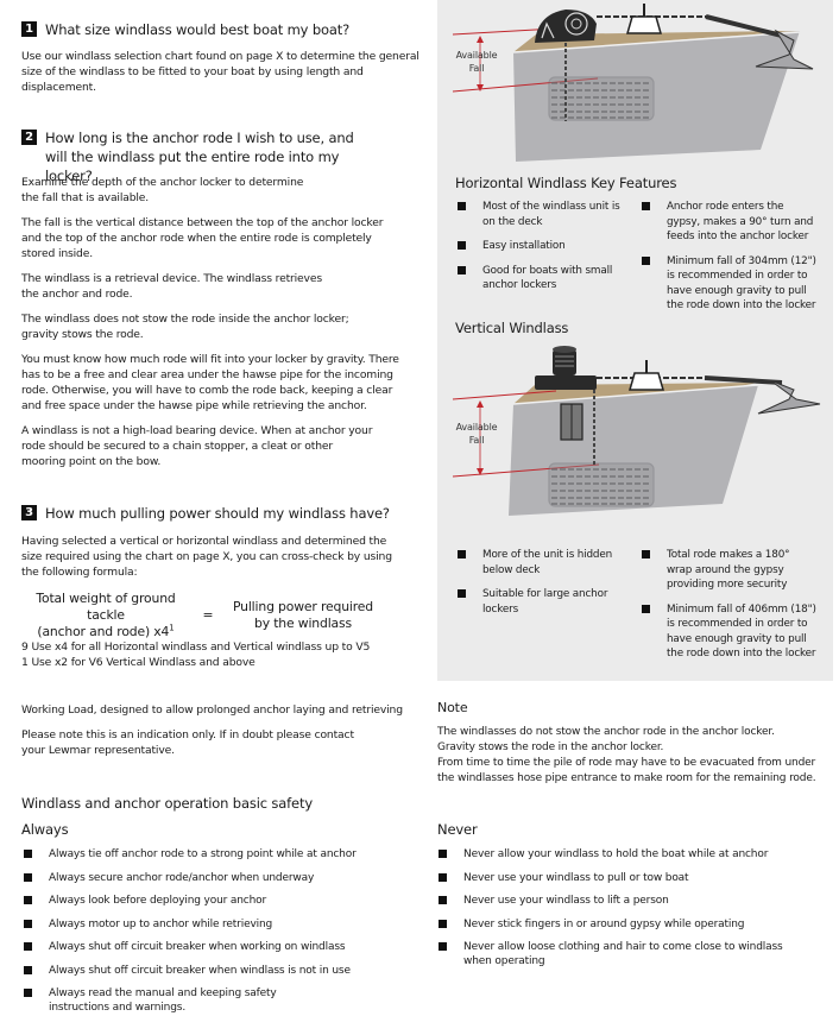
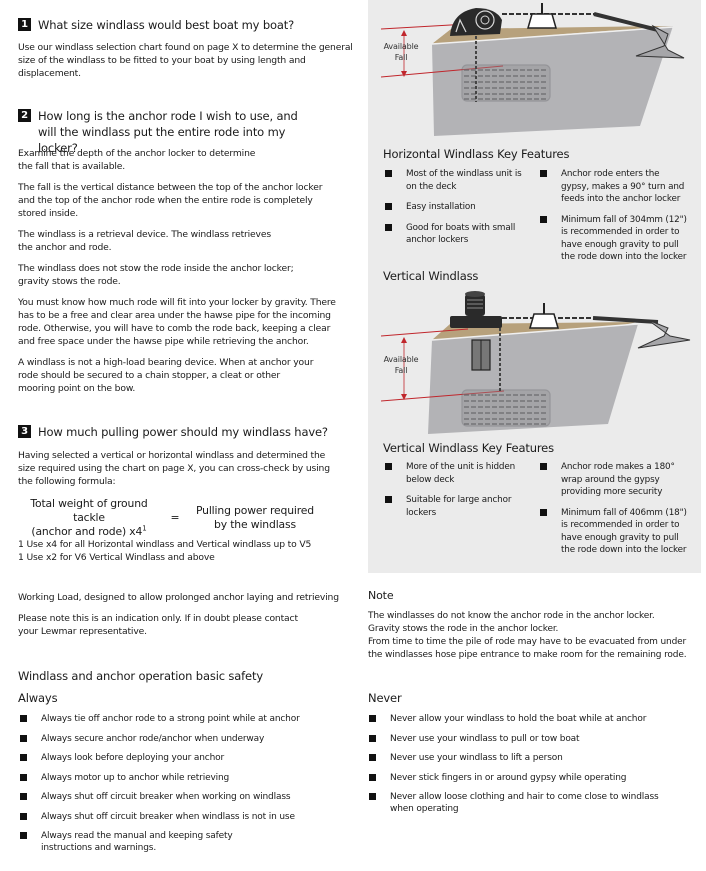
  Available
  Fall
  Horizontal Windlass Key Features
  Most of the windlass unit is on the deck
  Easy installation
  Good for boats with small anchor lockers
  Anchor rode enters the gypsy, makes a 90° turn and feeds into the anchor locker
  Minimum fall of 304mm (12") is recommended in order to have enough gravity to pull the rode down into the locker
  Vertical Windlass
  Available
  Fall
+ Vertical Windlass Key Features
  More of the unit is hidden below deck
  Suitable for large anchor lockers
- Total rode makes a 180° wrap around the gypsy providing more security
+ Anchor rode makes a 180° wrap around the gypsy providing more security
  Minimum fall of 406mm (18") is recommended in order to have enough gravity to pull the rode down into the locker
  1
  What size windlass would best boat my boat?
  Use our windlass selection chart found on page X to determine the general size of the windlass to be fitted to your boat by using length and displacement.
  2
  How long is the anchor rode I wish to use, and will the windlass put the entire rode into my locker?
  Examine the depth of the anchor locker to determine the fall that is available.
  The fall is the vertical distance between the top of the anchor locker and the top of the anchor rode when the entire rode is completely stored inside.
  The windlass is a retrieval device. The windlass retrieves the anchor and rode.
  The windlass does not stow the rode inside the anchor locker; gravity stows the rode.
  You must know how much rode will fit into your locker by gravity. There has to be a free and clear area under the hawse pipe for the incoming rode. Otherwise, you will have to comb the rode back, keeping a clear and free space under the hawse pipe while retrieving the anchor.
  A windlass is not a high-load bearing device. When at anchor your rode should be secured to a chain stopper, a cleat or other mooring point on the bow.
  3
  How much pulling power should my windlass have?
  Having selected a vertical or horizontal windlass and determined the size required using the chart on page X, you can cross-check by using the following formula:
  Total weight of ground tackle
  (anchor and rode) x41
  =
  Pulling power required
  by the windlass
- 9 Use x4 for all Horizontal windlass and Vertical windlass up to V5
+ 1 Use x4 for all Horizontal windlass and Vertical windlass up to V5
  1 Use x2 for V6 Vertical Windlass and above
  Working Load, designed to allow prolonged anchor laying and retrieving
  Please note this is an indication only. If in doubt please contact your Lewmar representative.
  Windlass and anchor operation basic safety
  Always
  Always tie off anchor rode to a strong point while at anchor
  Always secure anchor rode/anchor when underway
  Always look before deploying your anchor
  Always motor up to anchor while retrieving
  Always shut off circuit breaker when working on windlass
  Always shut off circuit breaker when windlass is not in use
  Always read the manual and keeping safety instructions and warnings.
  Note
- The windlasses do not stow the anchor rode in the anchor locker.
+ The windlasses do not know the anchor rode in the anchor locker.
  Gravity stows the rode in the anchor locker.
  From time to time the pile of rode may have to be evacuated from under the windlasses hose pipe entrance to make room for the remaining rode.
  Never
  Never allow your windlass to hold the boat while at anchor
  Never use your windlass to pull or tow boat
  Never use your windlass to lift a person
  Never stick fingers in or around gypsy while operating
  Never allow loose clothing and hair to come close to windlass when operating
